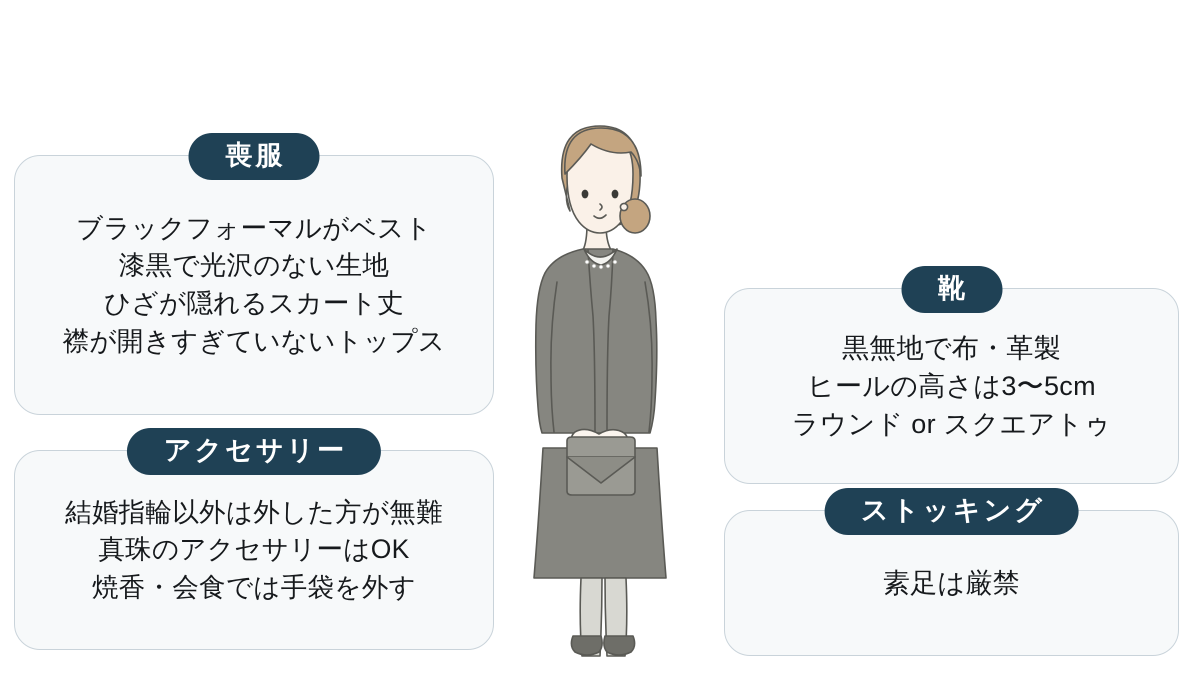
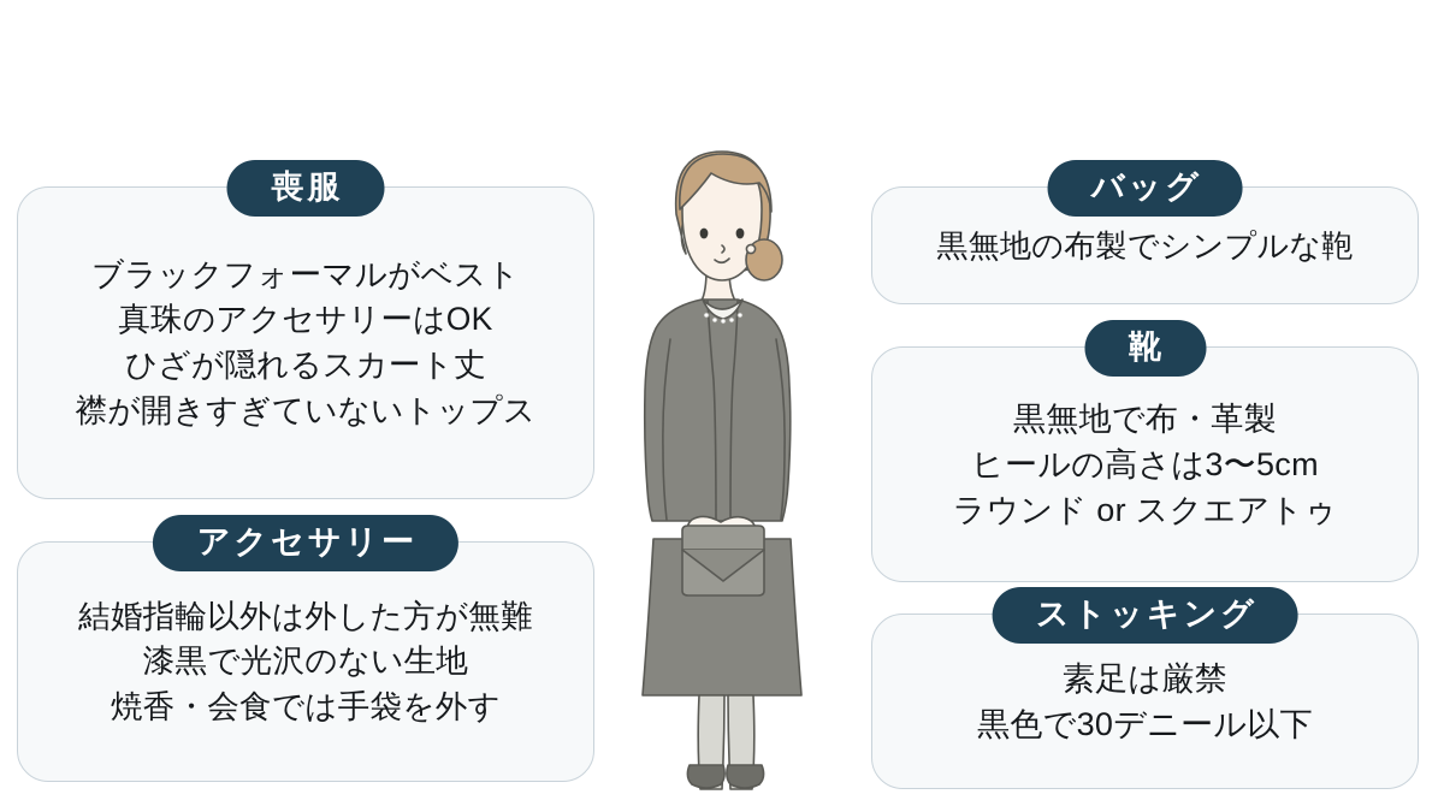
  ブラックフォーマルがベスト
- 漆黒で光沢のない生地
+ 真珠のアクセサリーはOK
  ひざが隠れるスカート丈
  襟が開きすぎていないトップス
  喪服
  結婚指輪以外は外した方が無難
- 真珠のアクセサリーはOK
+ 漆黒で光沢のない生地
  焼香・会食では手袋を外す
  アクセサリー
+ 黒無地の布製でシンプルな鞄
+ バッグ
  黒無地で布・革製
  ヒールの高さは3〜5cm
  ラウンド or スクエアトゥ
  靴
  素足は厳禁
+ 黒色で30デニール以下
  ストッキング
